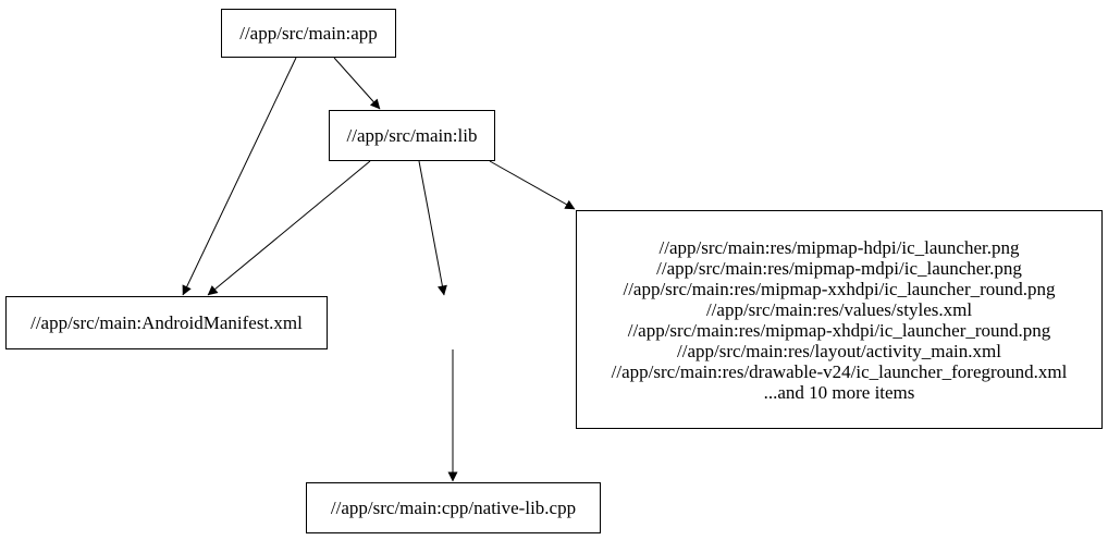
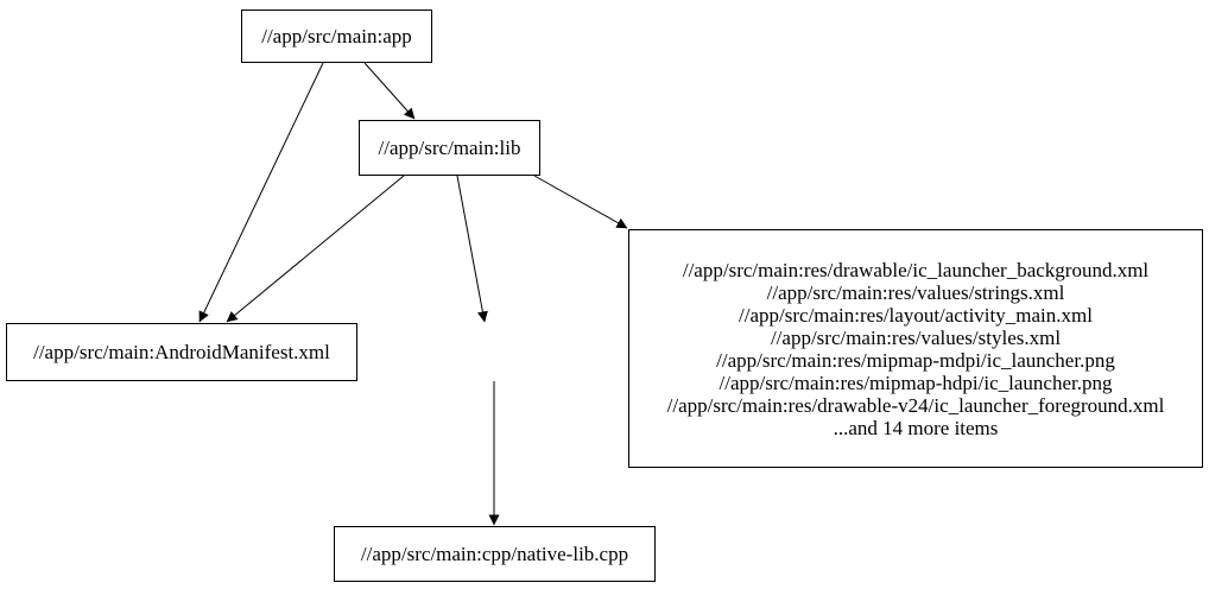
  //app/src/main:app
  //app/src/main:lib
  //app/src/main:AndroidManifest.xml
+ //app/src/main:res/drawable/ic_launcher_background.xml
+ //app/src/main:res/values/strings.xml
- //app/src/main:res/mipmap-hdpi/ic_launcher.png
+ //app/src/main:res/layout/activity_main.xml
- //app/src/main:res/mipmap-mdpi/ic_launcher.png
+ //app/src/main:res/values/styles.xml
- //app/src/main:res/mipmap-xxhdpi/ic_launcher_round.png
- //app/src/main:res/values/styles.xml
+ //app/src/main:res/mipmap-mdpi/ic_launcher.png
- //app/src/main:res/mipmap-xhdpi/ic_launcher_round.png
- //app/src/main:res/layout/activity_main.xml
+ //app/src/main:res/mipmap-hdpi/ic_launcher.png
  //app/src/main:res/drawable-v24/ic_launcher_foreground.xml
- ...and 10 more items
+ ...and 14 more items
  //app/src/main:cpp/native-lib.cpp
